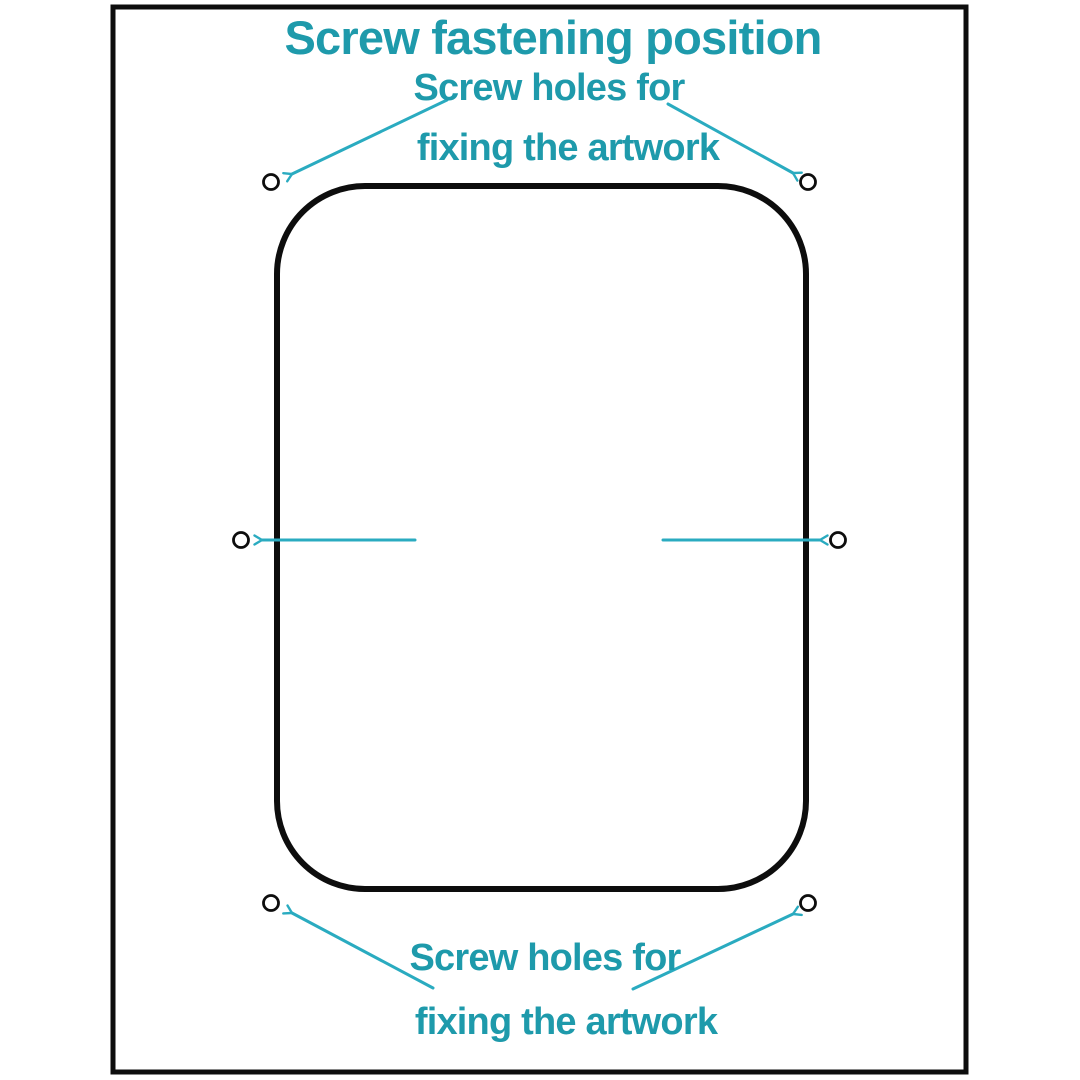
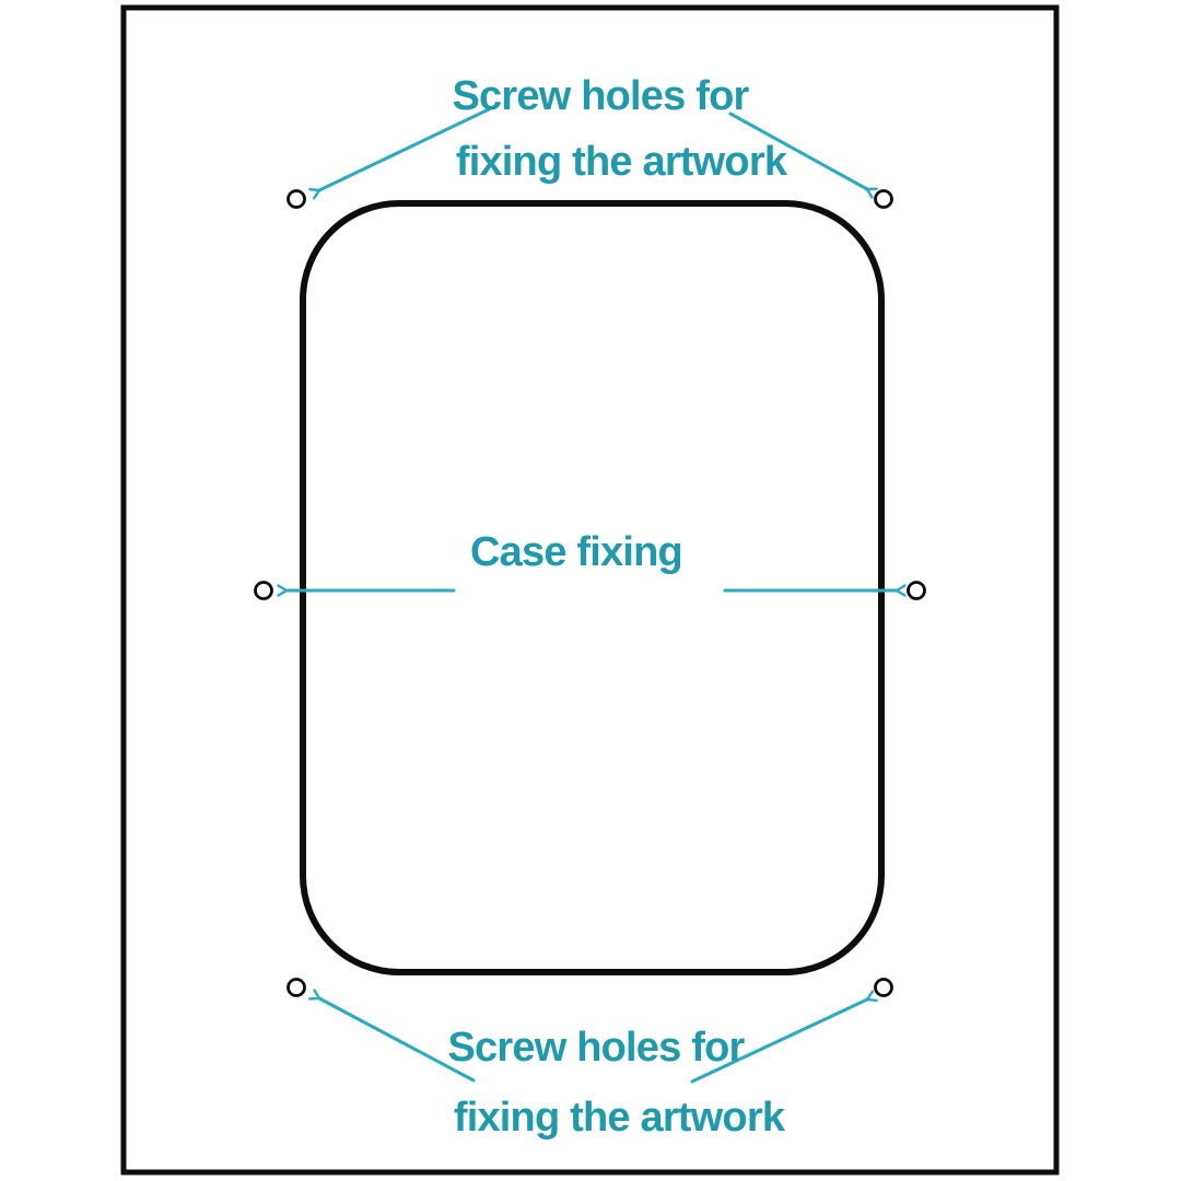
- Screw fastening position
  Screw holes for
  fixing the artwork
+ Case fixing
  Screw holes for
  fixing the artwork
